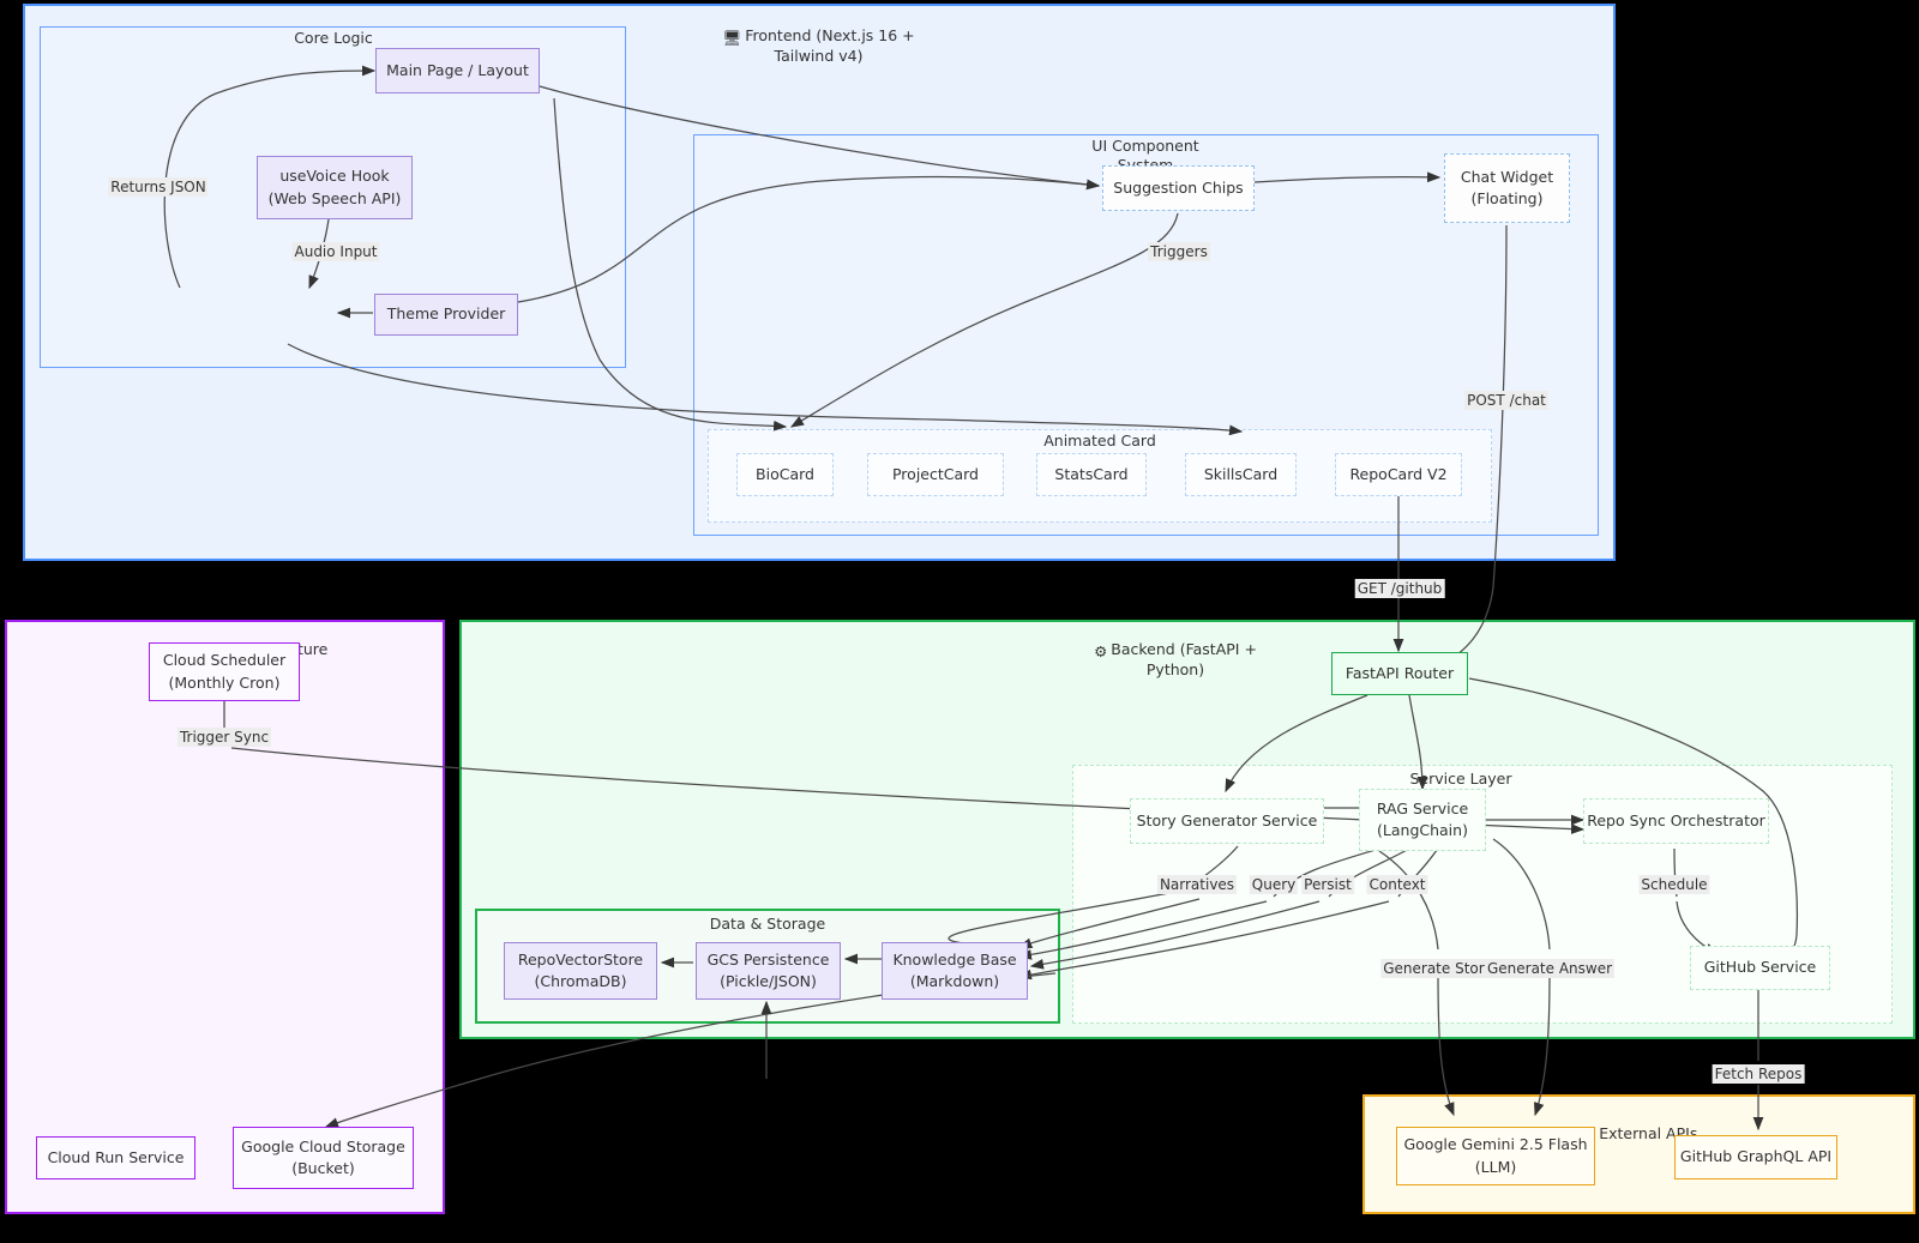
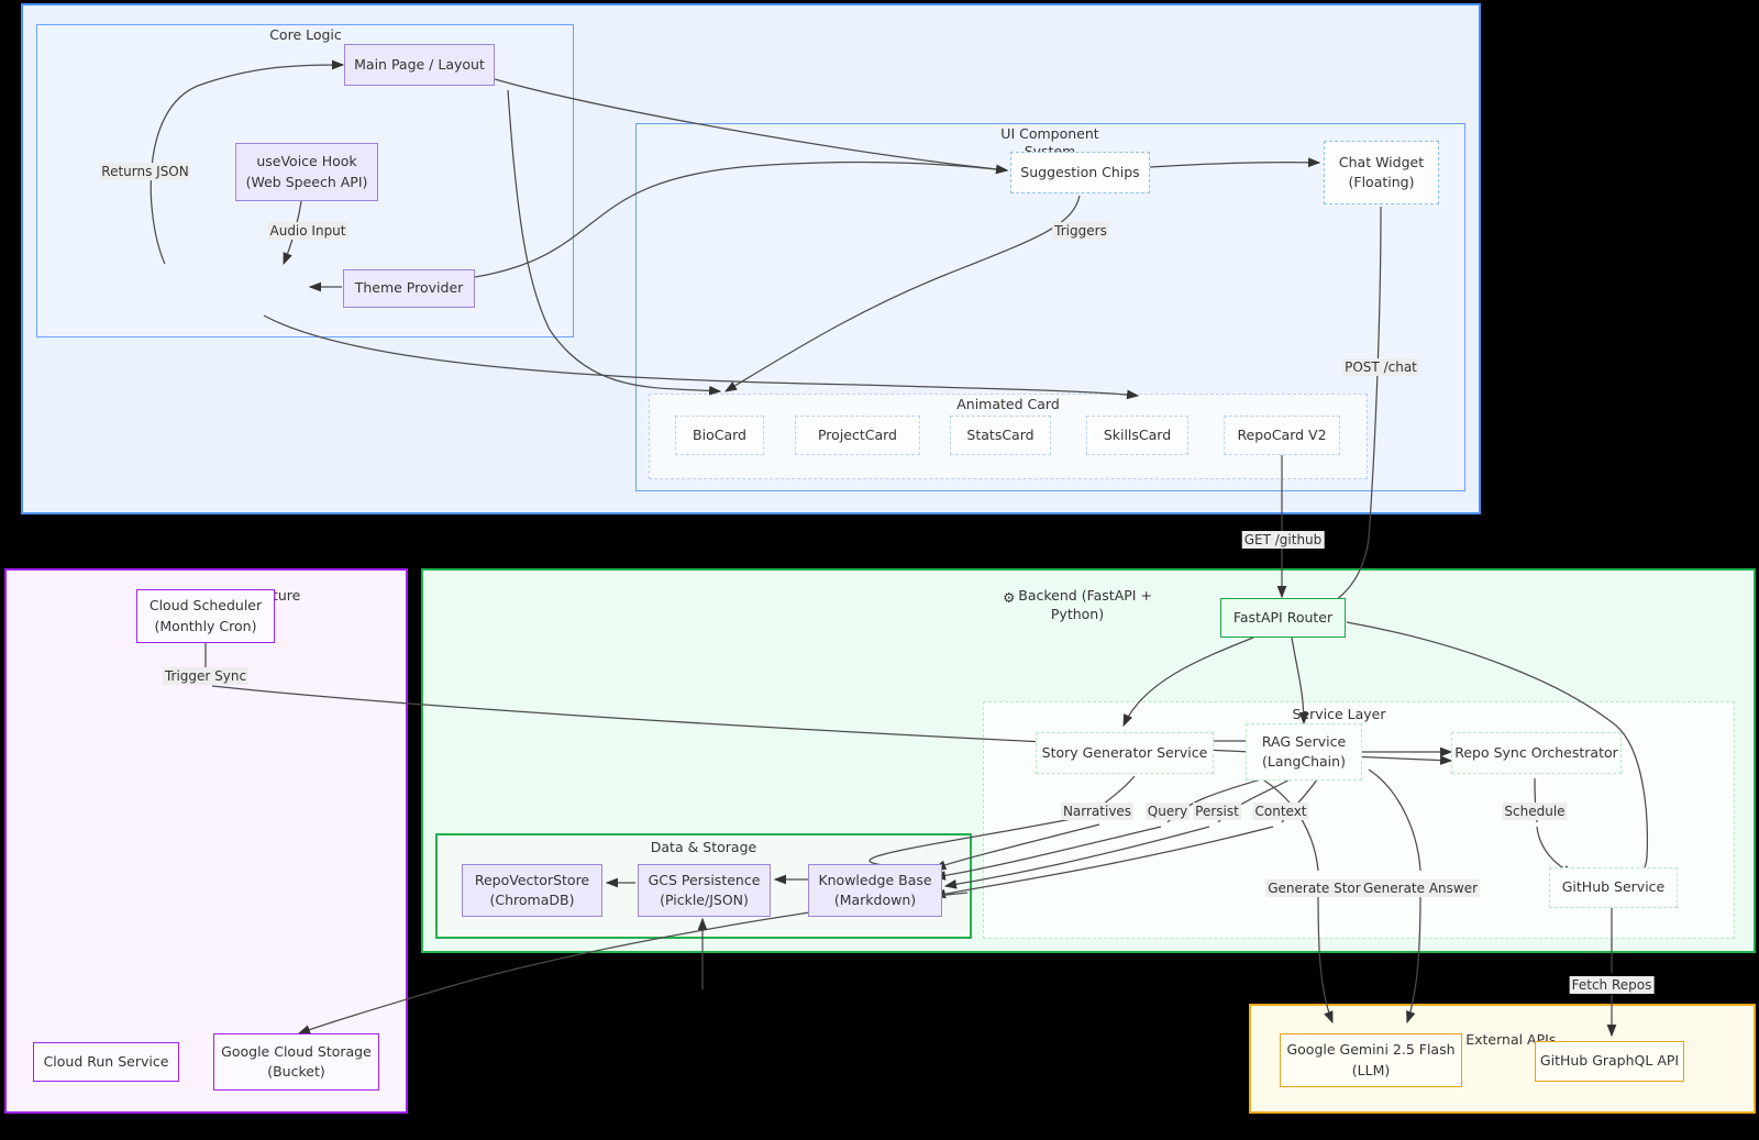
- 🖥 Frontend (Next.js 16 +
- Tailwind v4)
  Core Logic
  ⚙ Backend (FastAPI +
  Python)
  Service Layer
  Data & Storage
  External APIs
  Main Page / Layout
  useVoice Hook
  (Web Speech API)
  Theme Provider
  Suggestion Chips
  Chat Widget
  (Floating)
  BioCard
  ProjectCard
  StatsCard
  SkillsCard
  RepoCard V2
  Cloud Scheduler
  (Monthly Cron)
  Cloud Run Service
  Google Cloud Storage
  (Bucket)
  FastAPI Router
  Story Generator Service
  RAG Service
  (LangChain)
  Repo Sync Orchestrator
  GitHub Service
  RepoVectorStore
  (ChromaDB)
  GCS Persistence
  (Pickle/JSON)
  Knowledge Base
  (Markdown)
  Google Gemini 2.5 Flash
  (LLM)
  GitHub GraphQL API
  Returns JSON
  Audio Input
  Triggers
  POST /chat
  GET /github
  Trigger Sync
  Narratives
  Query
  Persist
  Context
  Schedule
  Generate Stor
  Generate Answer
  Fetch Repos
